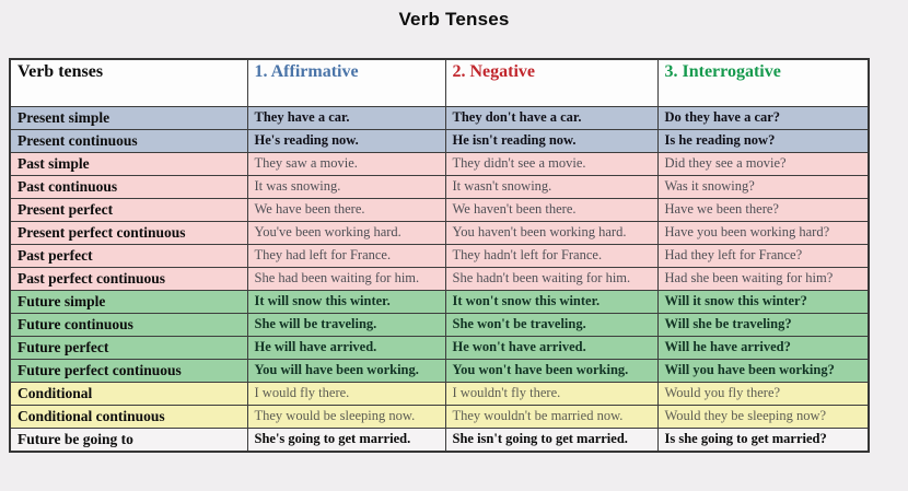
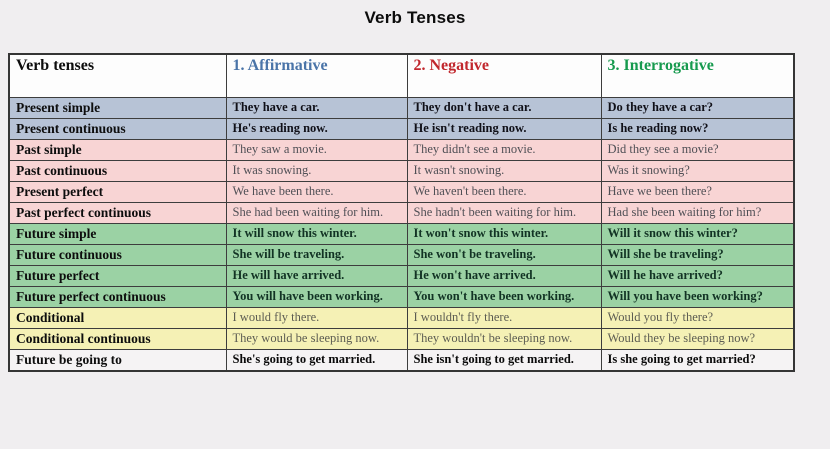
  Verb Tenses
  Verb tenses	1. Affirmative	2. Negative	3. Interrogative
  Present simple	They have a car.	They don't have a car.	Do they have a car?
  Present continuous	He's reading now.	He isn't reading now.	Is he reading now?
  Past simple	They saw a movie.	They didn't see a movie.	Did they see a movie?
  Past continuous	It was snowing.	It wasn't snowing.	Was it snowing?
  Present perfect	We have been there.	We haven't been there.	Have we been there?
- Present perfect continuous	You've been working hard.	You haven't been working hard.	Have you been working hard?
- Past perfect	They had left for France.	They hadn't left for France.	Had they left for France?
  Past perfect continuous	She had been waiting for him.	She hadn't been waiting for him.	Had she been waiting for him?
  Future simple	It will snow this winter.	It won't snow this winter.	Will it snow this winter?
  Future continuous	She will be traveling.	She won't be traveling.	Will she be traveling?
  Future perfect	He will have arrived.	He won't have arrived.	Will he have arrived?
  Future perfect continuous	You will have been working.	You won't have been working.	Will you have been working?
  Conditional	I would fly there.	I wouldn't fly there.	Would you fly there?
- Conditional continuous	They would be sleeping now.	They wouldn't be married now.	Would they be sleeping now?
+ Conditional continuous	They would be sleeping now.	They wouldn't be sleeping now.	Would they be sleeping now?
  Future be going to	She's going to get married.	She isn't going to get married.	Is she going to get married?
